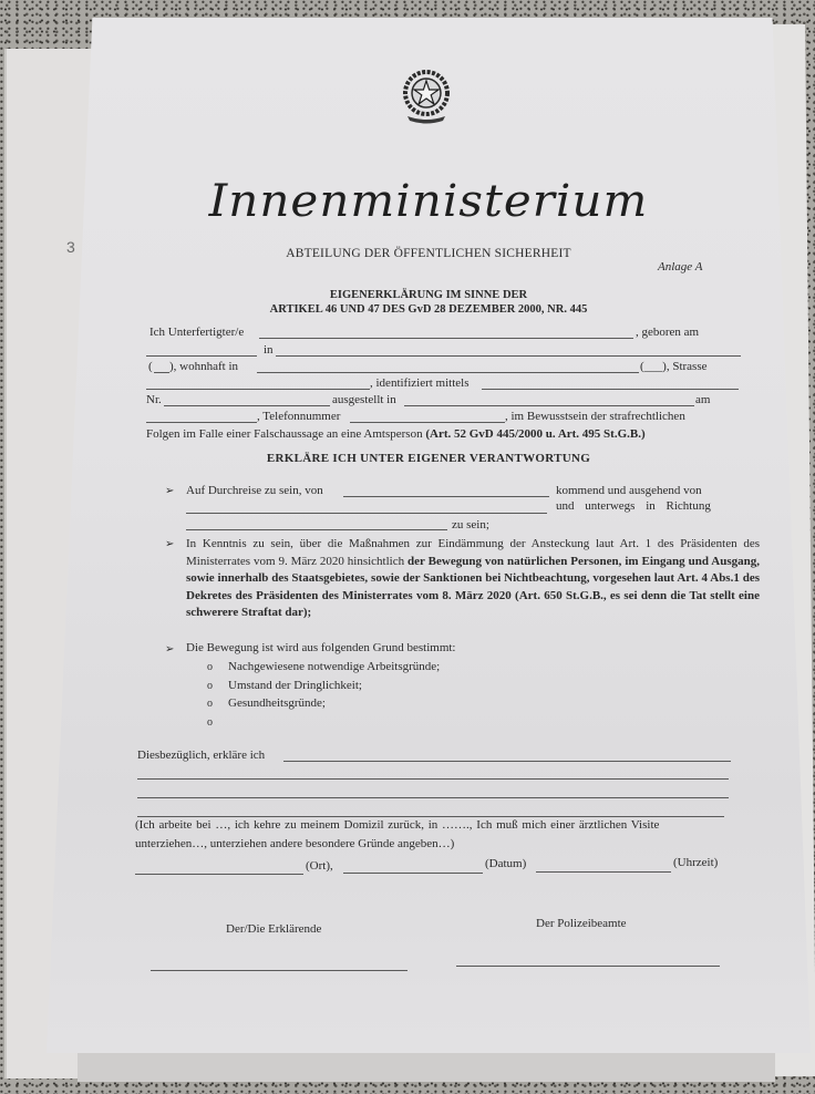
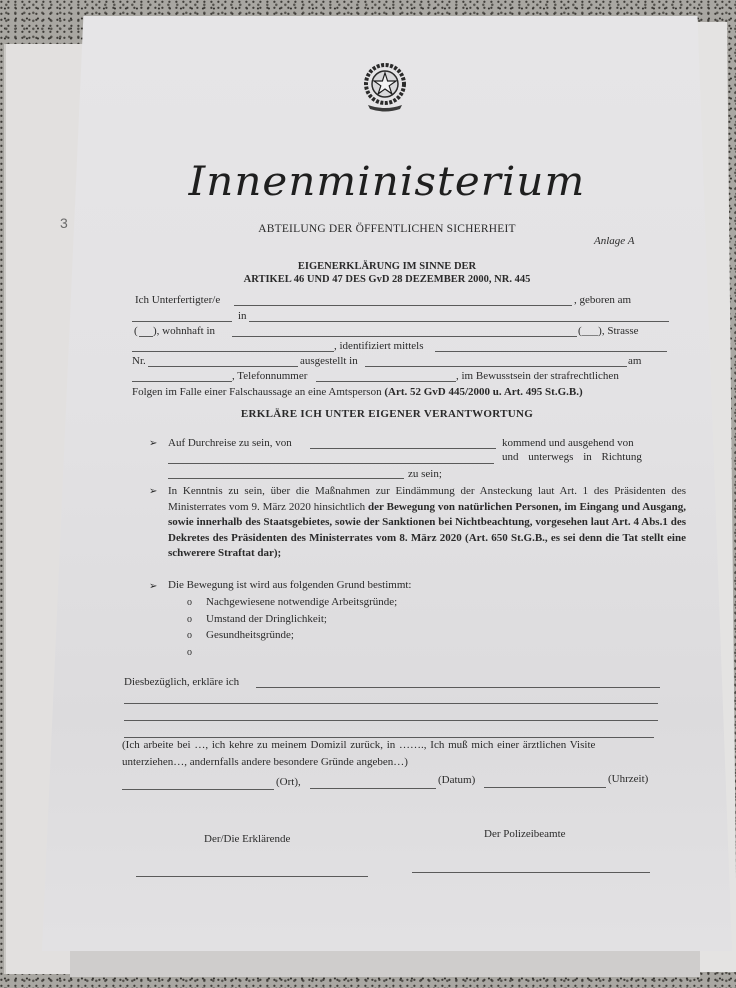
  3
  Innenministerium
  ABTEILUNG DER ÖFFENTLICHEN SICHERHEIT
  Anlage A
  EIGENERKLÄRUNG IM SINNE DER
  ARTIKEL 46 UND 47 DES GvD 28 DEZEMBER 2000, NR. 445
  Ich Unterfertigter/e
  , geboren am
  in
  (
  ), wohnhaft in
  (___), Strasse
  , identifiziert mittels
  Nr.
  ausgestellt in
  am
  , Telefonnummer
  , im Bewusstsein der strafrechtlichen
  Folgen im Falle einer Falschaussage an eine Amtsperson (Art. 52 GvD 445/2000 u. Art. 495 St.G.B.)
  ERKLÄRE ICH UNTER EIGENER VERANTWORTUNG
  ➢
  Auf Durchreise zu sein, von
  kommend und ausgehend von
  und unterwegs in Richtung
  zu sein;
  ➢
  In Kenntnis zu sein, über die Maßnahmen zur Eindämmung der Ansteckung laut Art. 1 des Präsidenten des Ministerrates vom 9. März 2020 hinsichtlich der Bewegung von natürlichen Personen, im Eingang und Ausgang, sowie innerhalb des Staatsgebietes, sowie der Sanktionen bei Nichtbeachtung, vorgesehen laut Art. 4 Abs.1 des Dekretes des Präsidenten des Ministerrates vom 8. März 2020 (Art. 650 St.G.B., es sei denn die Tat stellt eine schwerere Straftat dar);
  ➢
  Die Bewegung ist wird aus folgenden Grund bestimmt:
  o
  Nachgewiesene notwendige Arbeitsgründe;
  o
  Umstand der Dringlichkeit;
  o
  Gesundheitsgründe;
  o
  Diesbezüglich, erkläre ich
  (Ich arbeite bei …, ich kehre zu meinem Domizil zurück, in ……., Ich muß mich einer ärztlichen Visite
- unterziehen…, unterziehen andere besondere Gründe angeben…)
+ unterziehen…, andernfalls andere besondere Gründe angeben…)
  (Ort),
  (Datum)
  (Uhrzeit)
  Der/Die Erklärende
  Der Polizeibeamte
